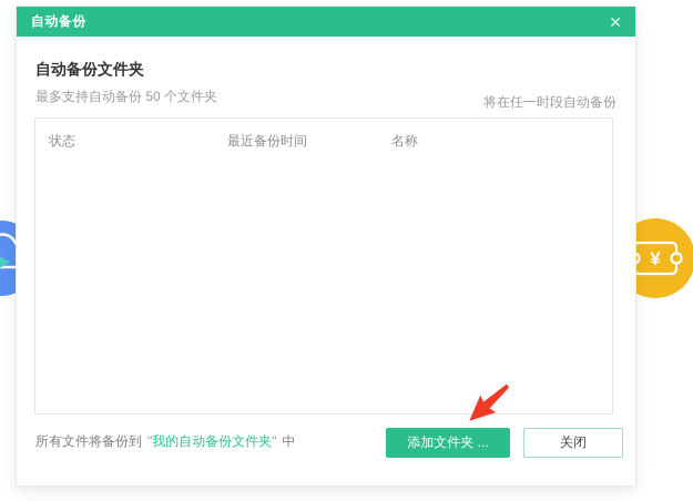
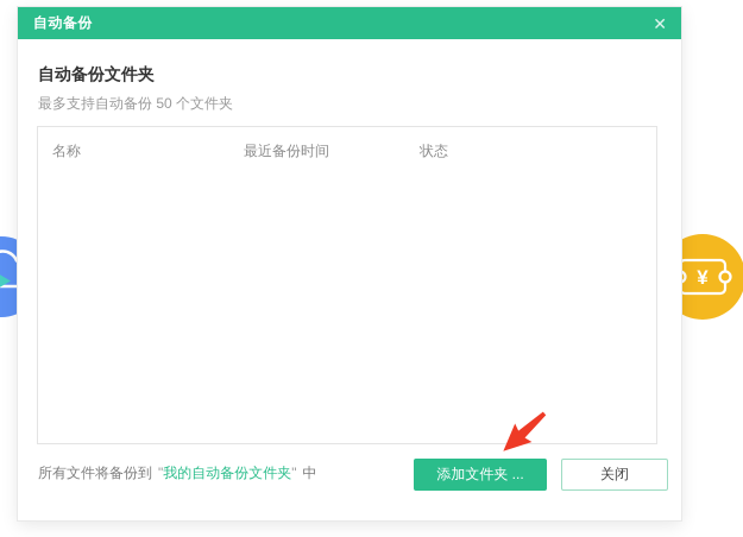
  ¥
  自动备份
  ✕
  自动备份文件夹
  最多支持自动备份 50 个文件夹
- 将在任一时段自动备份
- 状态
+ 名称
  最近备份时间
- 名称
+ 状态
  所有文件将备份到 "我的自动备份文件夹" 中
  添加文件夹 ...
  关闭
